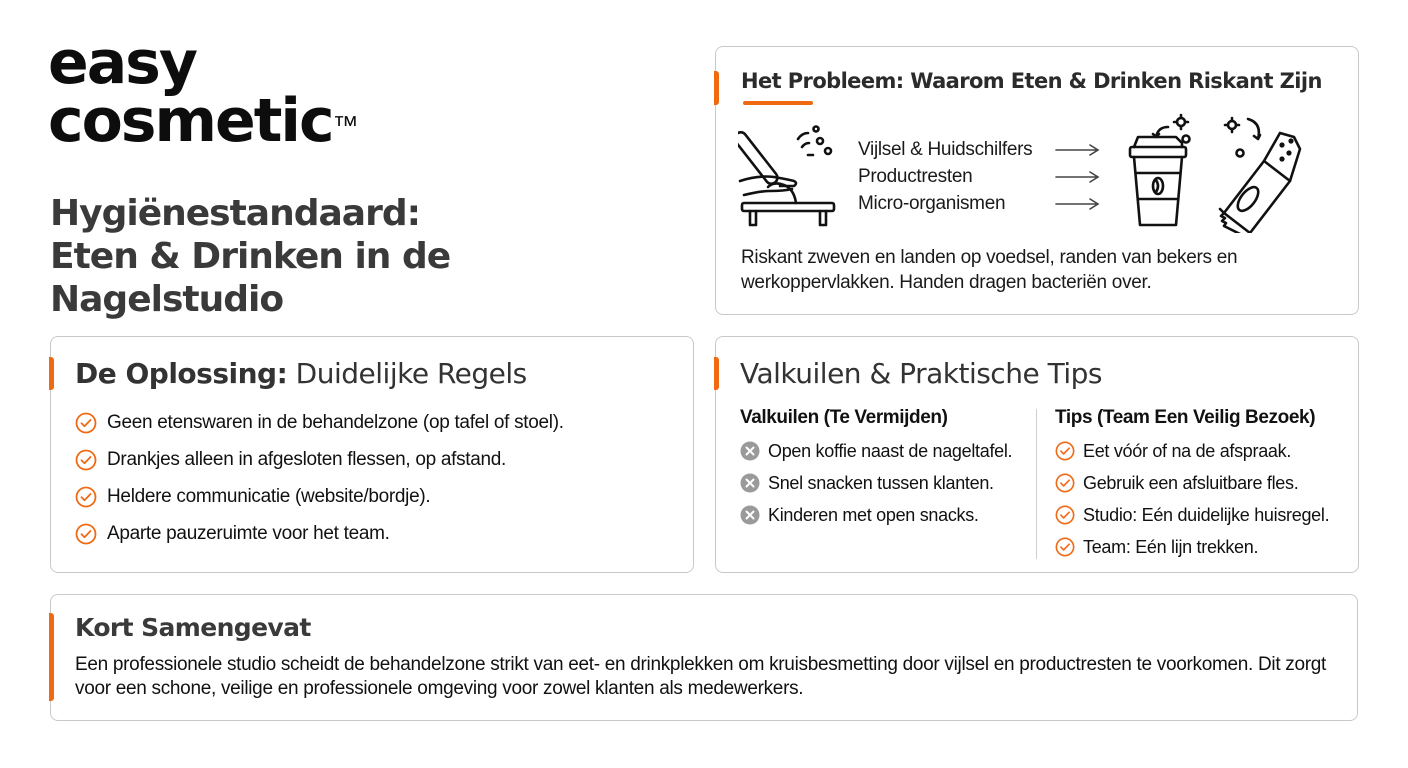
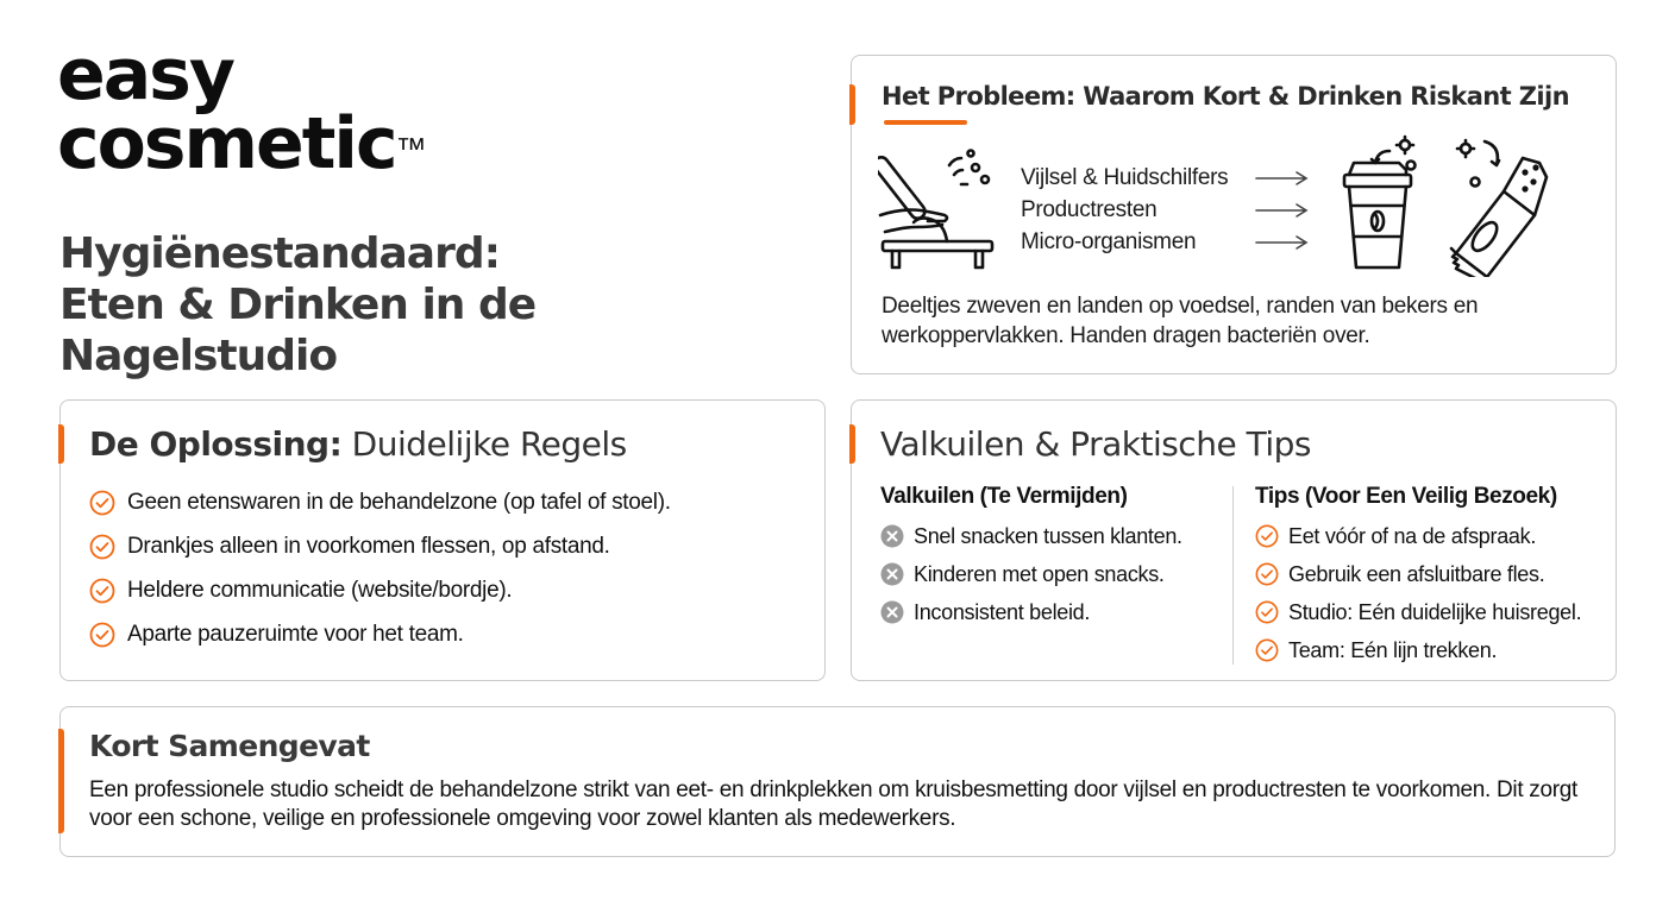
  easy
  cosmetic™
  Hygiënestandaard: Eten & Drinken in de Nagelstudio
- Het Probleem: Waarom Eten & Drinken Riskant Zijn
+ Het Probleem: Waarom Kort & Drinken Riskant Zijn
  Vijlsel & Huidschilfers
  Productresten
  Micro-organismen
- Riskant zweven en landen op voedsel, randen van bekers en werkoppervlakken. Handen dragen bacteriën over.
+ Deeltjes zweven en landen op voedsel, randen van bekers en werkoppervlakken. Handen dragen bacteriën over.
  De Oplossing: Duidelijke Regels
  Geen etenswaren in de behandelzone (op tafel of stoel).
- Drankjes alleen in afgesloten flessen, op afstand.
+ Drankjes alleen in voorkomen flessen, op afstand.
  Heldere communicatie (website/bordje).
  Aparte pauzeruimte voor het team.
  Valkuilen & Praktische Tips
  Valkuilen (Te Vermijden)
- Open koffie naast de nageltafel.
  Snel snacken tussen klanten.
  Kinderen met open snacks.
+ Inconsistent beleid.
- Tips (Team Een Veilig Bezoek)
+ Tips (Voor Een Veilig Bezoek)
  Eet vóór of na de afspraak.
  Gebruik een afsluitbare fles.
  Studio: Eén duidelijke huisregel.
  Team: Eén lijn trekken.
  Kort Samengevat
  Een professionele studio scheidt de behandelzone strikt van eet- en drinkplekken om kruisbesmetting door vijlsel en productresten te voorkomen. Dit zorgt voor een schone, veilige en professionele omgeving voor zowel klanten als medewerkers.
